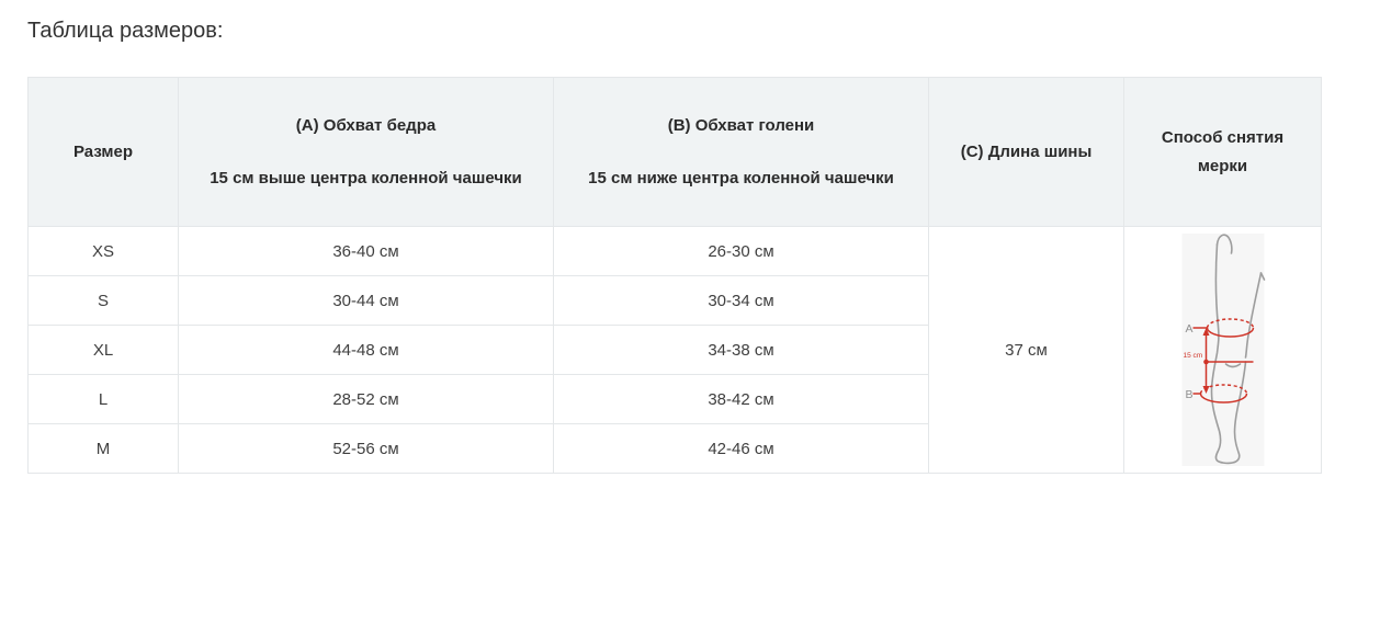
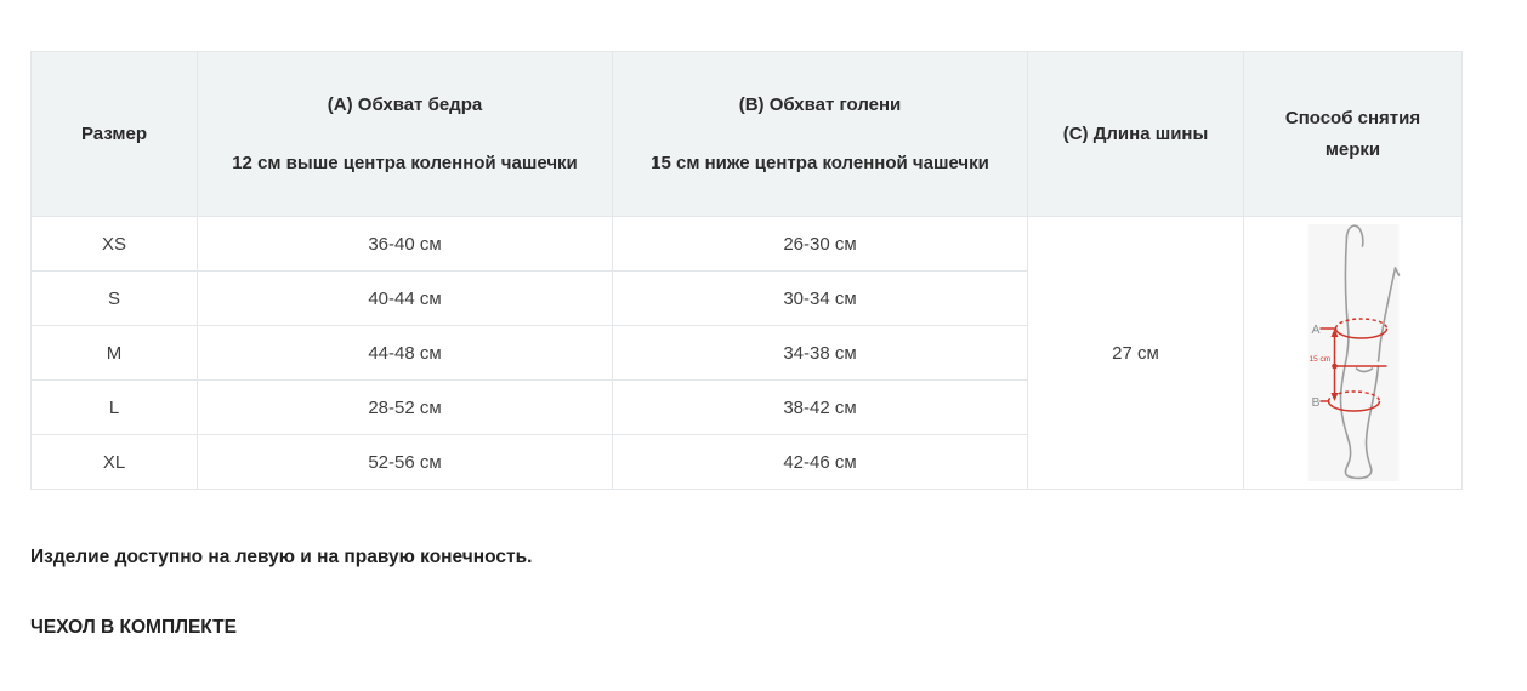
- Таблица размеров:
- Размер	(A) Обхват бедра 15 см выше центра коленной чашечки	(B) Обхват голени 15 см ниже центра коленной чашечки	(C) Длина шины	Способ снятия мерки
+ Размер	(A) Обхват бедра 12 см выше центра коленной чашечки	(B) Обхват голени 15 см ниже центра коленной чашечки	(C) Длина шины	Способ снятия мерки
- XS	36-40 см	26-30 см	37 см	A B
+ XS	36-40 см	26-30 см	27 см	A B
- S	30-44 см	30-34 см
+ S	40-44 см	30-34 см
- XL	44-48 см	34-38 см
+ M	44-48 см	34-38 см
  L	28-52 см	38-42 см
- M	52-56 см	42-46 см
+ XL	52-56 см	42-46 см
+ Изделие доступно на левую и на правую конечность.
+ ЧЕХОЛ В КОМПЛЕКТЕ
